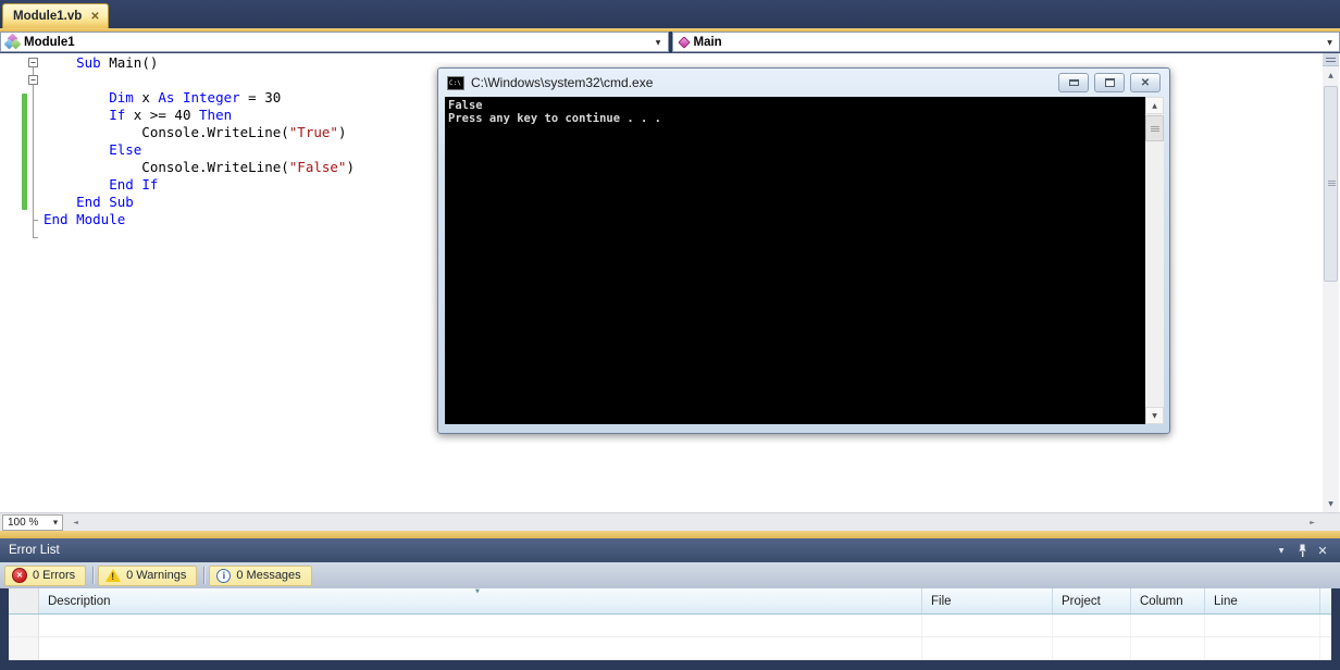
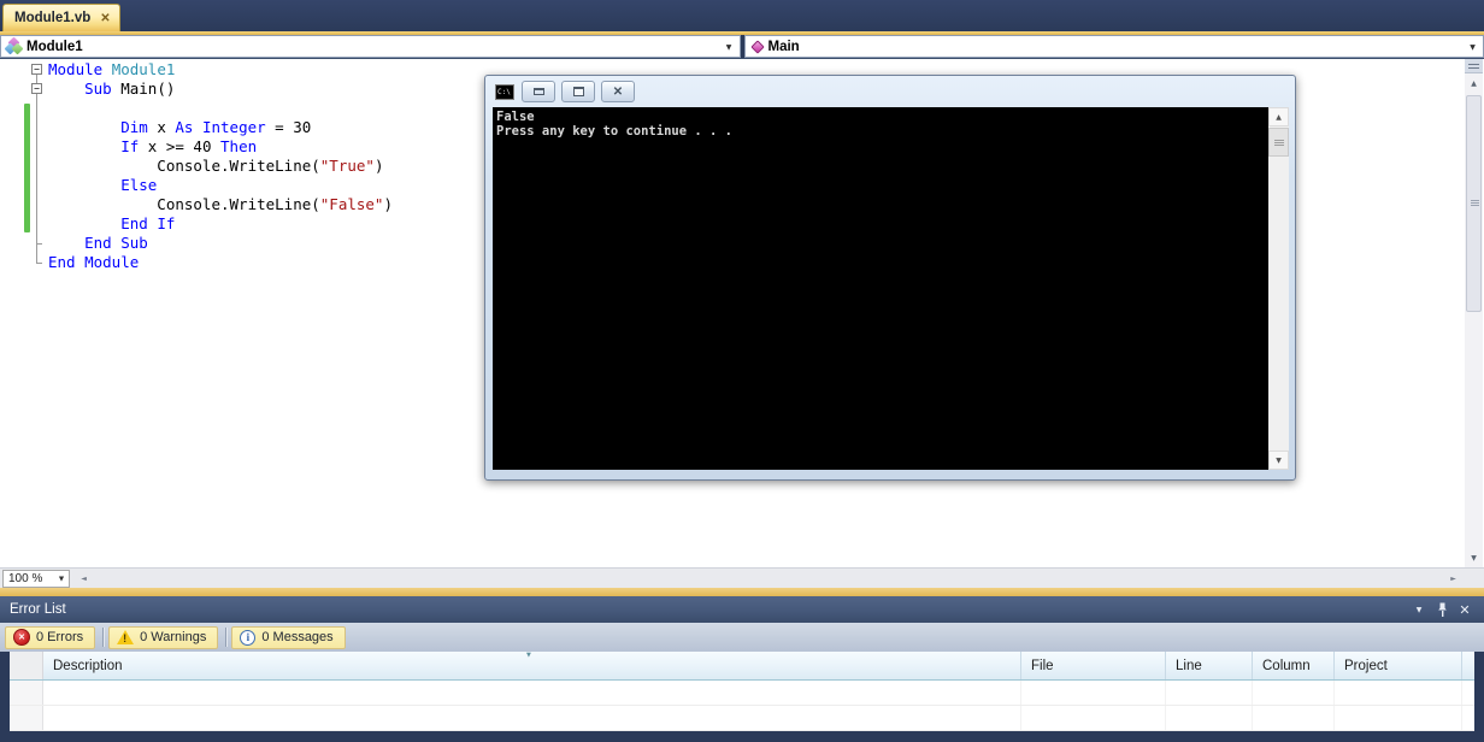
  Module1.vb
  ✕
  Module1
  Main
  −
  −
+ Module Module1
  Sub Main()
  Dim x As Integer = 30
  If x >= 40 Then
  Console.WriteLine("True")
  Else
  Console.WriteLine("False")
  End If
  End Sub
  End Module
  100 %
  Error List
  ✕
  0 Errors
  !
  0 Warnings
  i
  0 Messages
  Description
  File
- Project
+ Line
  Column
- Line
+ Project
- C:\Windows\system32\cmd.exe
  ✕
  False
  Press any key to continue . . .
